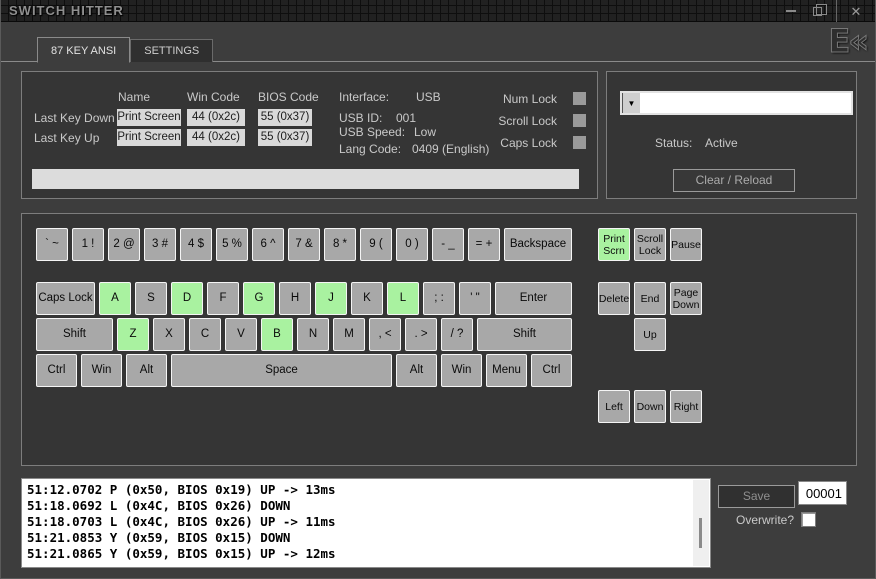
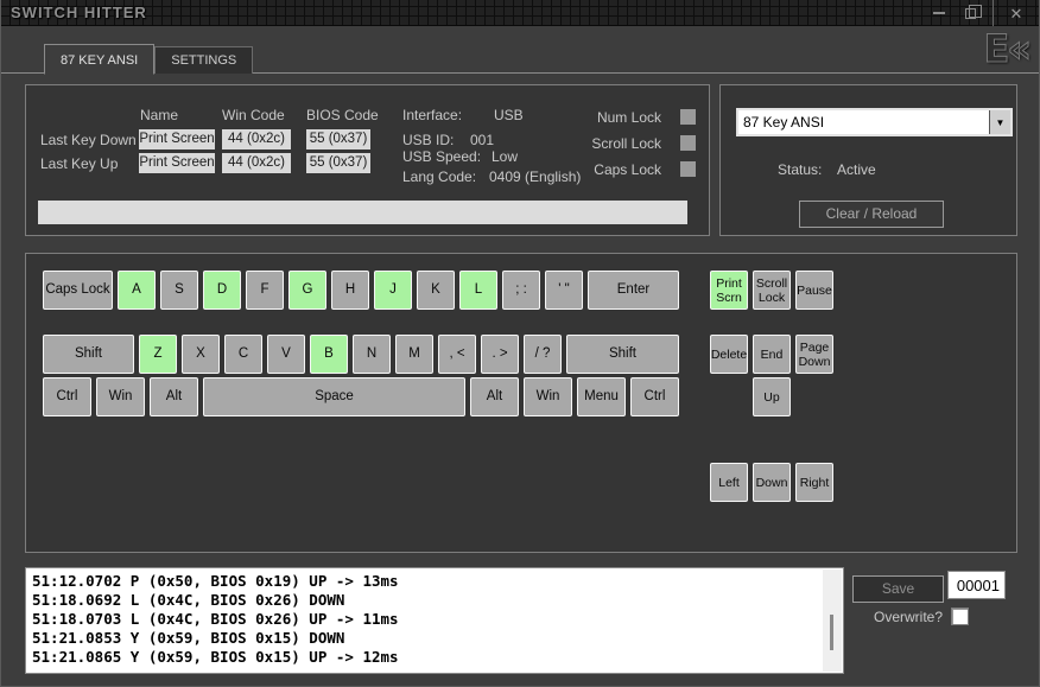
  SWITCH HITTER
  ✕
  87 KEY ANSI
  SETTINGS
  E«
  Name
  Win Code
  BIOS Code
  Last Key Down
  Print Screen
  44 (0x2c)
  55 (0x37)
  Last Key Up
  Print Screen
  44 (0x2c)
  55 (0x37)
  Interface:
  USB
  USB ID:
  001
  USB Speed:
  Low
  Lang Code:
  0409 (English)
  Num Lock
  Scroll Lock
  Caps Lock
+ 87 Key ANSI
  ▼
  Status:
  Active
  Clear / Reload
- ` ~
- 1 !
- 2 @
- 3 #
- 4 $
- 5 %
- 6 ^
- 7 &
- 8 *
- 9 (
- 0 )
- - _
- = +
- Backspace
  Caps Lock
  A
  S
  D
  F
  G
  H
  J
  K
  L
  ; :
  ' "
  Enter
  Shift
  Z
  X
  C
  V
  B
  N
  M
  , <
  . >
  / ?
  Shift
  Ctrl
  Win
  Alt
  Space
  Alt
  Win
  Menu
  Ctrl
  Print Scrn
  Scroll Lock
  Pause
  Delete
  End
  Page Down
  Up
  Left
  Down
  Right
  51:12.0702 P (0x50, BIOS 0x19) UP -> 13ms
  51:18.0692 L (0x4C, BIOS 0x26) DOWN
  51:18.0703 L (0x4C, BIOS 0x26) UP -> 11ms
  51:21.0853 Y (0x59, BIOS 0x15) DOWN
  51:21.0865 Y (0x59, BIOS 0x15) UP -> 12ms
  Save
  00001
  Overwrite?
